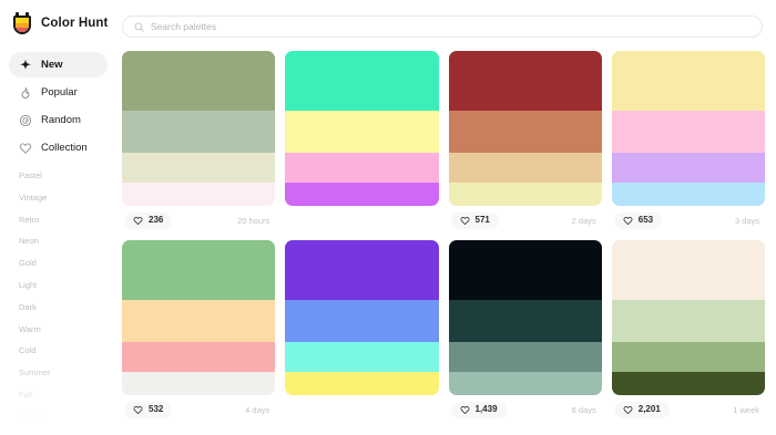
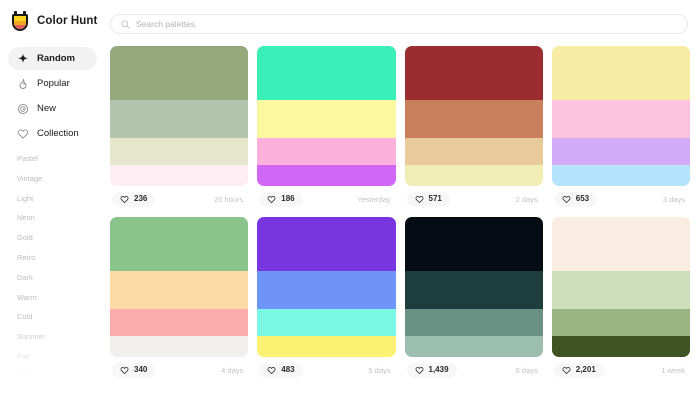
  Color Hunt
  Search palettes
- New
+ Random
  Popular
- Random
+ New
  Collection
  Pastel
  Vintage
- Retro
+ Light
  Neon
  Gold
- Light
+ Retro
  Dark
  Warm
  Cold
  236
  20 hours
+ 186
+ Yesterday
  571
  2 days
  653
  3 days
- 532
+ 340
  4 days
+ 483
+ 5 days
  1,439
  6 days
  2,201
  1 week
